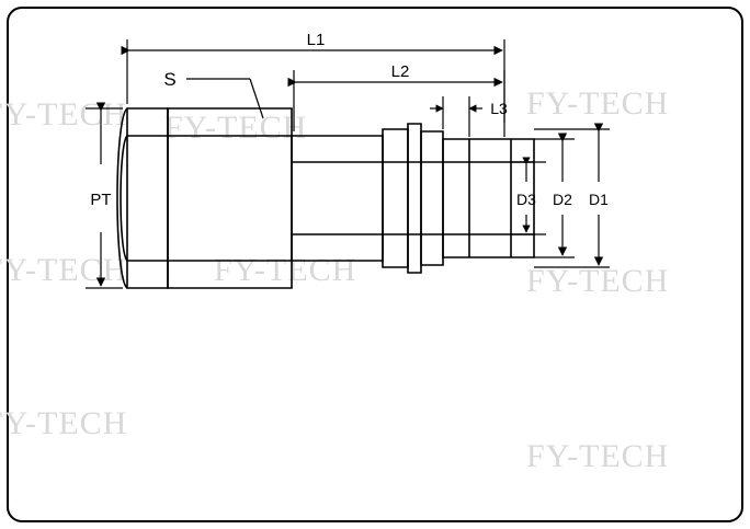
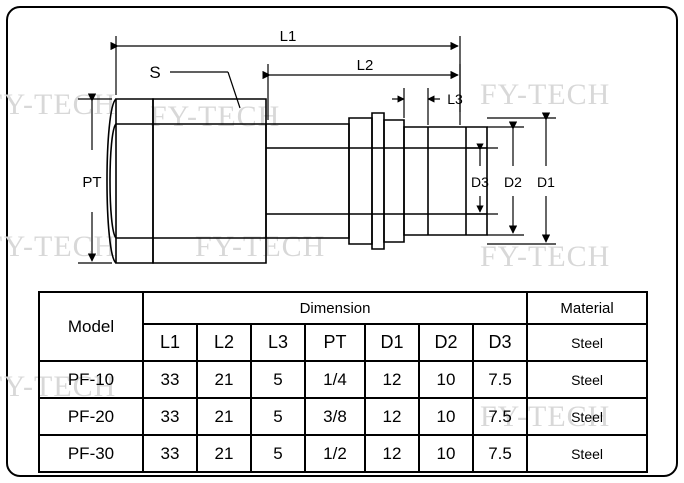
  Y-TECH
  FY-TECH
  FY-TECH
  Y-TECH
  FY-TECH
  FY-TECH
  Y-TECH
  FY-TECH
  L1
  L2
  L3
  S
  PT
  D3
  D2
  D1
+ Model	Dimension	Material
+ L1	L2	L3	PT	D1	D2	D3	Steel
+ PF-10	33	21	5	1/4	12	10	7.5	Steel
+ PF-20	33	21	5	3/8	12	10	7.5	Steel
+ PF-30	33	21	5	1/2	12	10	7.5	Steel
